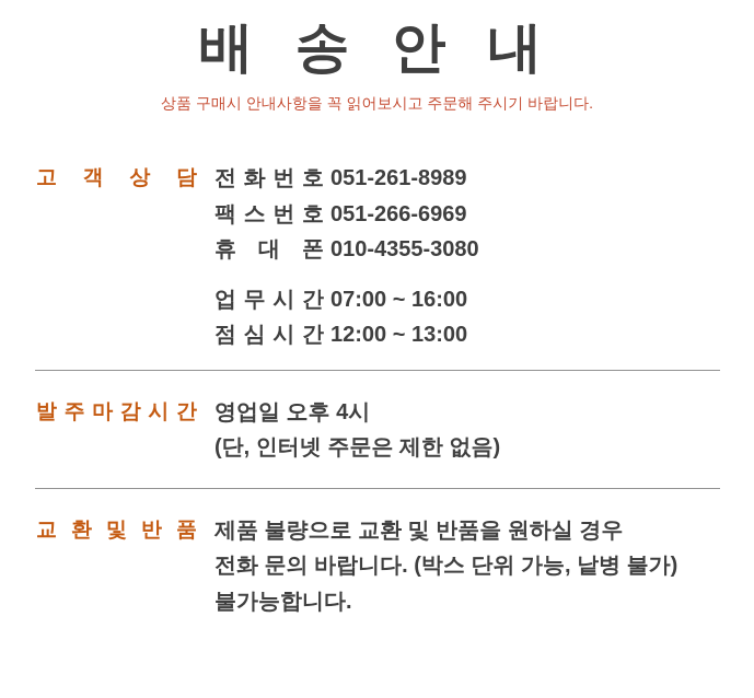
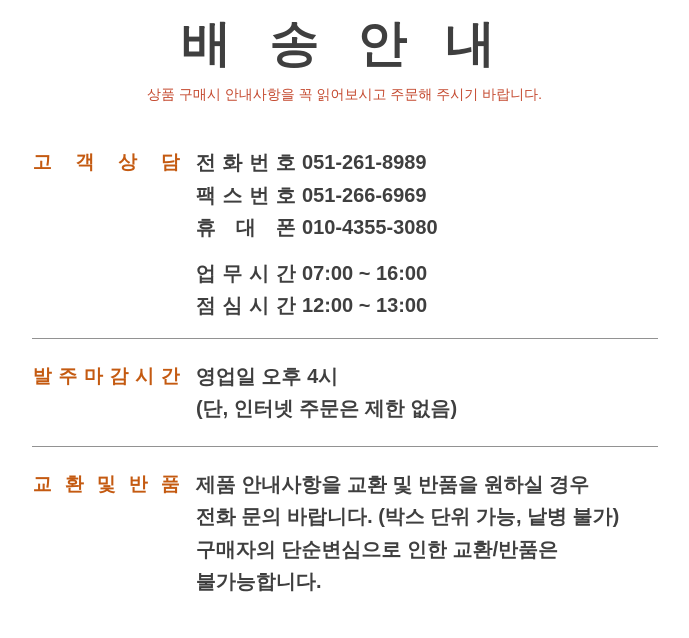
  배 송 안 내
  상품 구매시 안내사항을 꼭 읽어보시고 주문해 주시기 바랍니다.
  고 객 상 담
  전 화 번 호 051-261-8989
  팩 스 번 호 051-266-6969
  휴 대 폰 010-4355-3080
  업 무 시 간 07:00 ~ 16:00
  점 심 시 간 12:00 ~ 13:00
  발 주 마 감 시 간
  영업일 오후 4시
  (단, 인터넷 주문은 제한 없음)
  교 환 및 반 품
- 제품 불량으로 교환 및 반품을 원하실 경우
+ 제품 안내사항을 교환 및 반품을 원하실 경우
  전화 문의 바랍니다. (박스 단위 가능, 낱병 불가)
+ 구매자의 단순변심으로 인한 교환/반품은
  불가능합니다.
